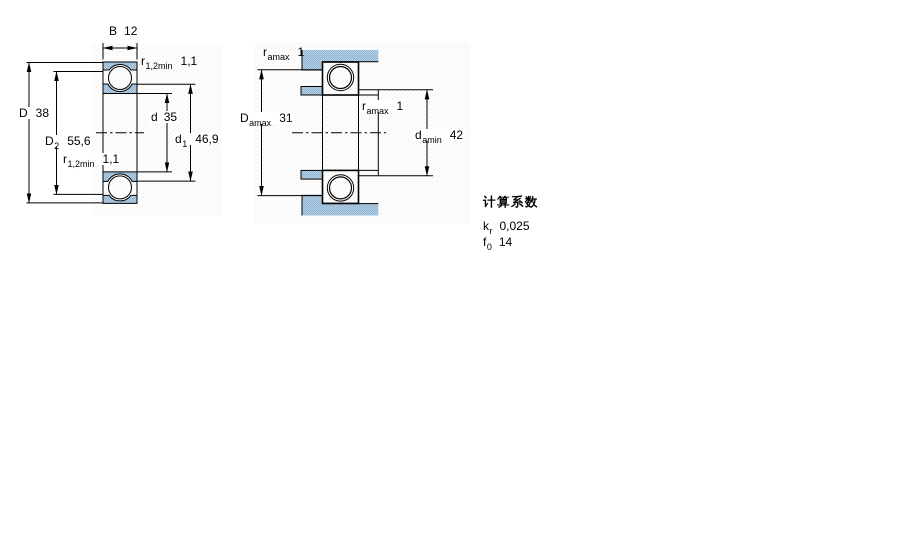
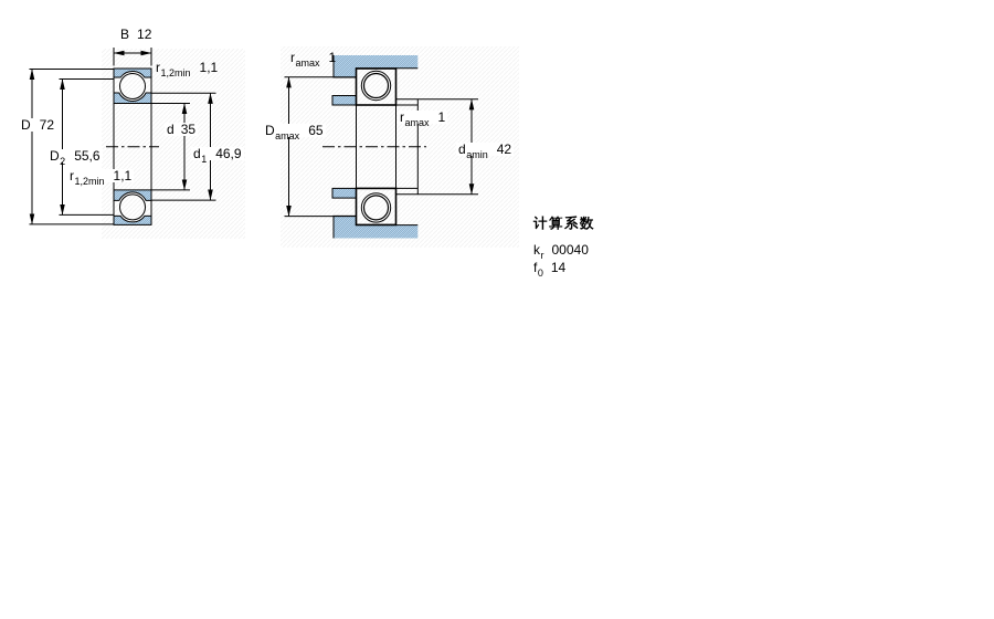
  B 12
  r1,2min 1,1
- D 38
+ D 72
  D2 55,6
  r1,2min 1,1
  d 35
  d1 46,9
  ramax 1
- Damax 31
+ Damax 65
  ramax 1
  damin 42
  计算系数
- kr 0,025
+ kr 00040
  f0 14
